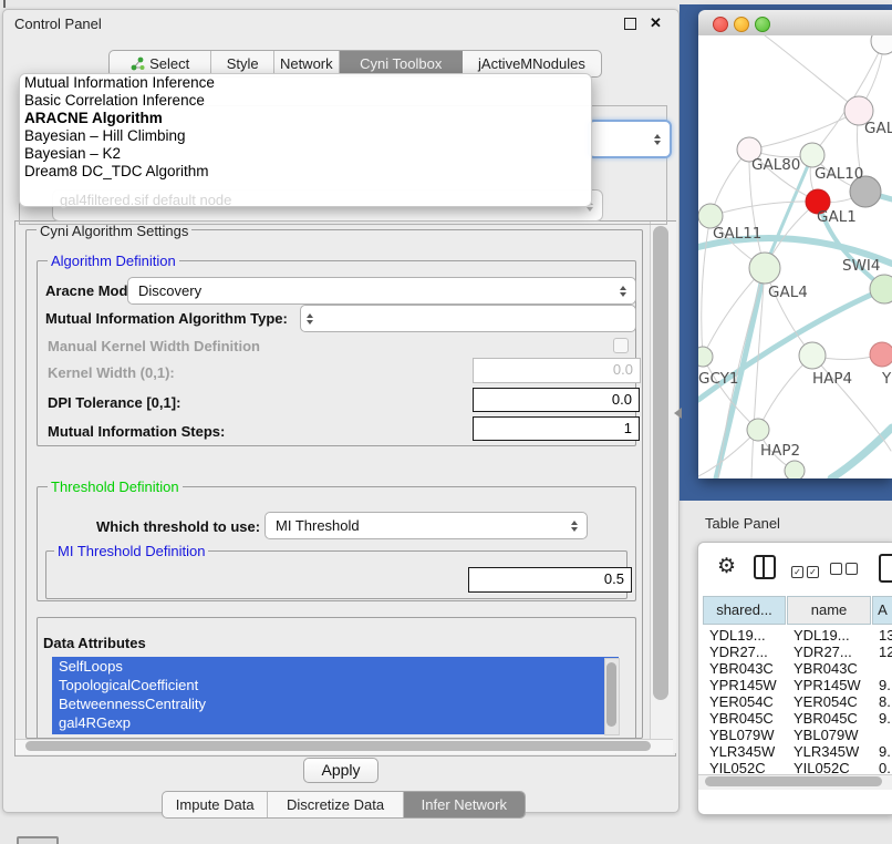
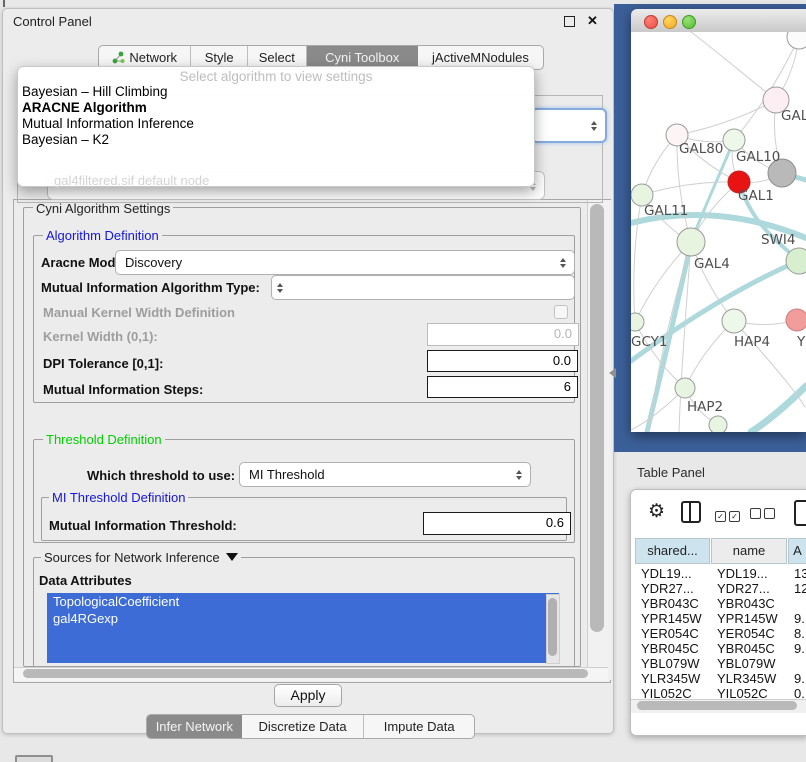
  Control Panel
  ✕
- Select
+ Network
  Style
- Network
+ Select
  Cyni Toolbox
  jActiveMNodules
+ Select algorithm to view settings
- Mutual Information Inference
+ Bayesian – Hill Climbing
- Basic Correlation Inference
  ARACNE Algorithm
- Bayesian – Hill Climbing
+ Mutual Information Inference
  Bayesian – K2
- Dream8 DC_TDC Algorithm
  gal4filtered.sif default node
  Cyni Algorithm Settings
  Algorithm Definition
  Aracne Mod
  Discovery
  Mutual Information Algorithm Type:
  Manual Kernel Width Definition
  Kernel Width (0,1):
  0.0
  DPI Tolerance [0,1]:
  0.0
  Mutual Information Steps:
- 1
+ 6
  Threshold Definition
  Which threshold to use:
  MI Threshold
  MI Threshold Definition
+ Mutual Information Threshold:
- 0.5
+ 0.6
+ Sources for Network Inference
  Data Attributes
- SelfLoops
  TopologicalCoefficient
- BetweennessCentrality
  gal4RGexp
  Apply
- Impute Data
+ Infer Network
  Discretize Data
- Infer Network
+ Impute Data
  GAL
  GAL80
  GAL10
  GAL1
  GAL11
  SWI4
  GAL4
  GCY1
  HAP4
  Y
  HAP2
  Table Panel
  ⚙
  ✓ ✓
  shared...
  name
  A
  YDL19...
  YDL19...
  13
  YDR27...
  YDR27...
  12
  YBR043C
  YBR043C
  YPR145W
  YPR145W
  9.
  YER054C
  YER054C
  8.
  YBR045C
  YBR045C
  9.
  YBL079W
  YBL079W
  YLR345W
  YLR345W
  9.
  YIL052C
  YIL052C
  0.
